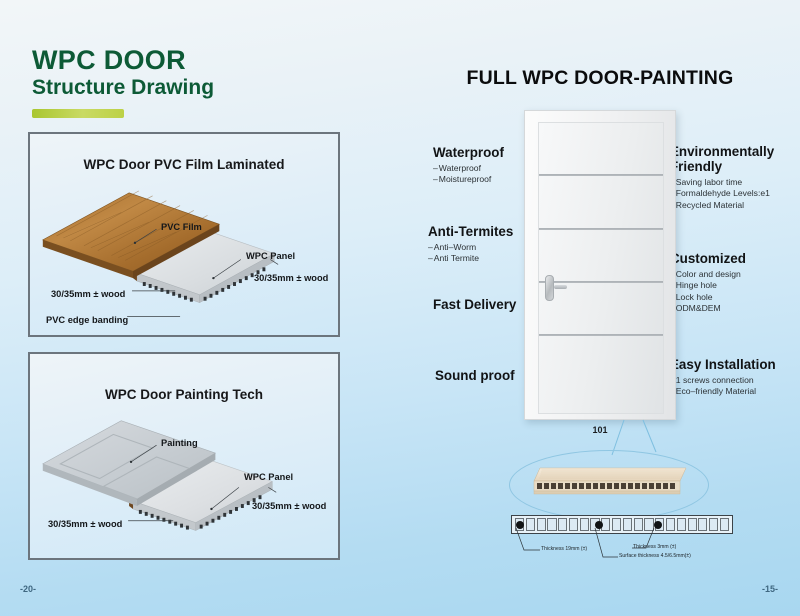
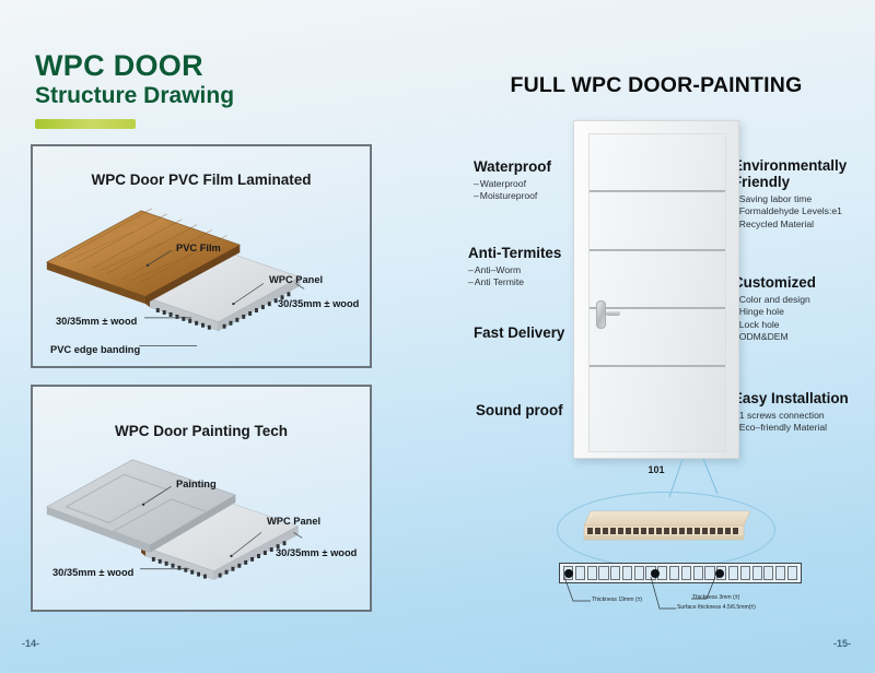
  WPC DOOR
  Structure Drawing
  WPC Door PVC Film Laminated
  PVC Film
  WPC Panel
  30/35mm ± wood
  30/35mm ± wood
  PVC edge banding
  WPC Door Painting Tech
  Painting
  WPC Panel
  30/35mm ± wood
  30/35mm ± wood
- -20-
+ -14-
  FULL WPC DOOR-PAINTING
  Waterproof
  Waterproof
  Moistureproof
  Anti-Termites
  Anti–Worm
  Anti Termite
  Fast Delivery
  Sound proof
  nvironmentally riendly
  Saving labor time
  Formaldehyde Levels:e1
  Recycled Material
  ustomized
  Color and design
  Hinge hole
  Lock hole
  ODM&DEM
  asy Installation
  1 screws connection
  Eco–friendly Material
  101
  -15-
